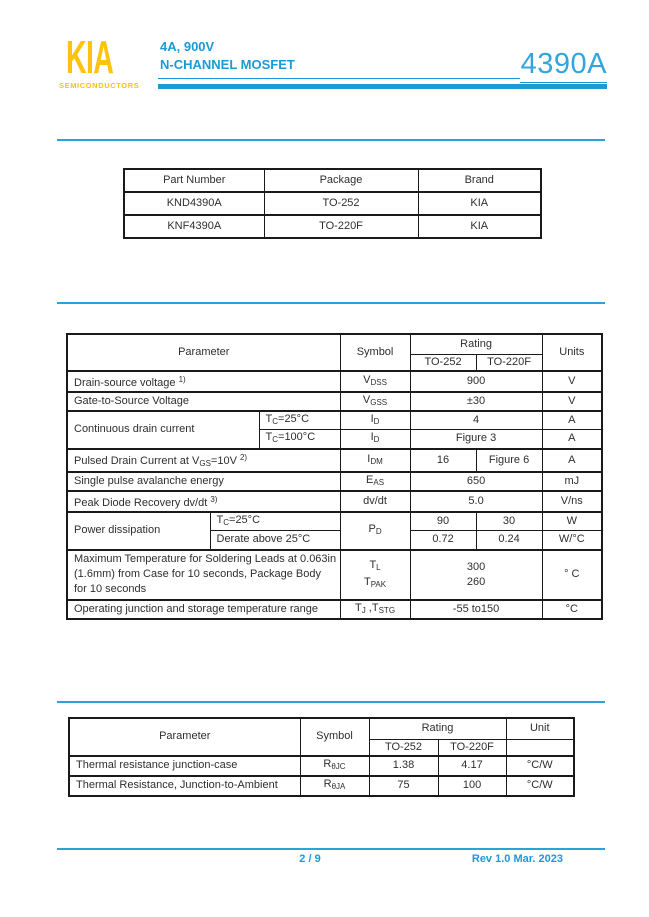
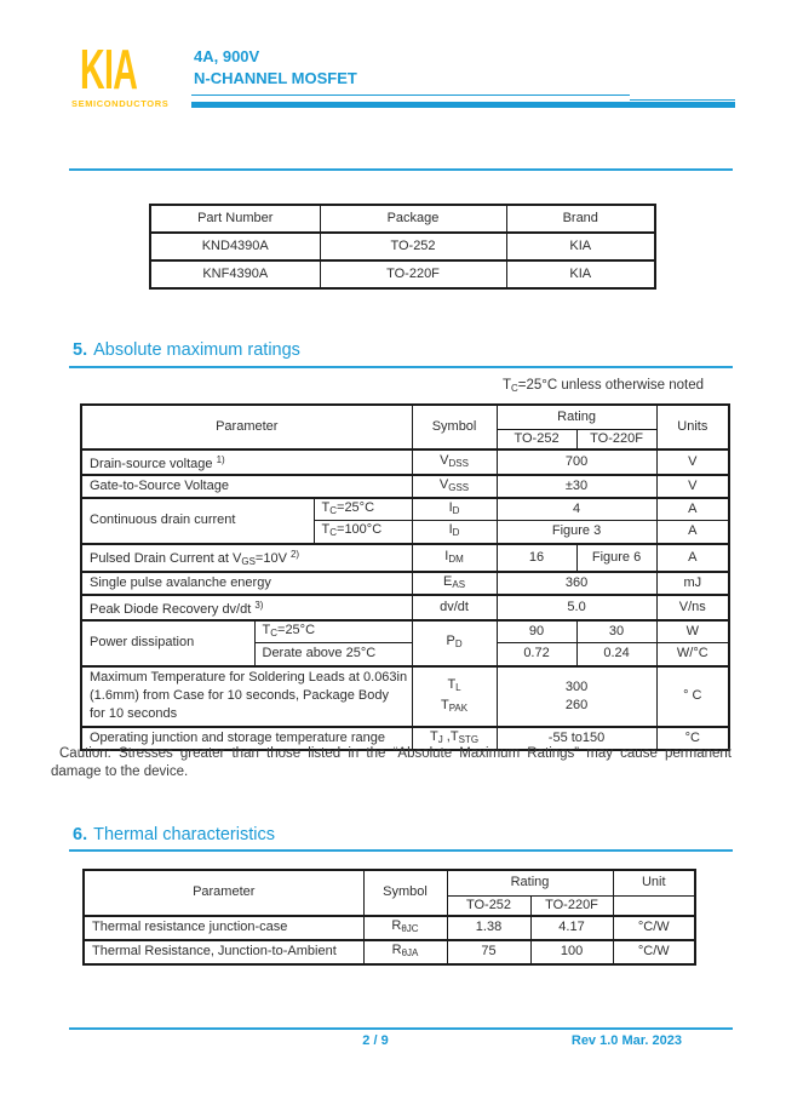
  KIA
  SEMICONDUCTORS
  4A, 900V
  N-CHANNEL MOSFET
- 4390A
  Part Number	Package	Brand
  KND4390A	TO-252	KIA
  KNF4390A	TO-220F	KIA
+ 5. Absolute maximum ratings
+ TC=25°C unless otherwise noted
  Parameter	Symbol	Rating	Units
  TO-252	TO-220F
- Drain-source voltage 1)	VDSS	900	V
+ Drain-source voltage 1)	VDSS	700	V
  Gate-to-Source Voltage	VGSS	±30	V
  Continuous drain current	TC=25°C	ID	4	A
  TC=100°C	ID	Figure 3	A
  Pulsed Drain Current at VGS=10V 2)	IDM	16	Figure 6	A
- Single pulse avalanche energy	EAS	650	mJ
+ Single pulse avalanche energy	EAS	360	mJ
  Peak Diode Recovery dv/dt 3)	dv/dt	5.0	V/ns
  Power dissipation	TC=25°C	PD	90	30	W
  Derate above 25°C	0.72	0.24	W/°C
  Maximum Temperature for Soldering Leads at 0.063in (1.6mm) from Case for 10 seconds, Package Body for 10 seconds	TL TPAK	300 260	° C
  Operating junction and storage temperature range	TJ ,TSTG	-55 to150	°C
+ Caution: Stresses greater than those listed in the “Absolute Maximum Ratings” may cause permanent damage to the device.
+ 6. Thermal characteristics
  Parameter	Symbol	Rating	Unit
  TO-252	TO-220F
  Thermal resistance junction-case	RθJC	1.38	4.17	°C/W
  Thermal Resistance, Junction-to-Ambient	RθJA	75	100	°C/W
  2 / 9
  Rev 1.0 Mar. 2023
